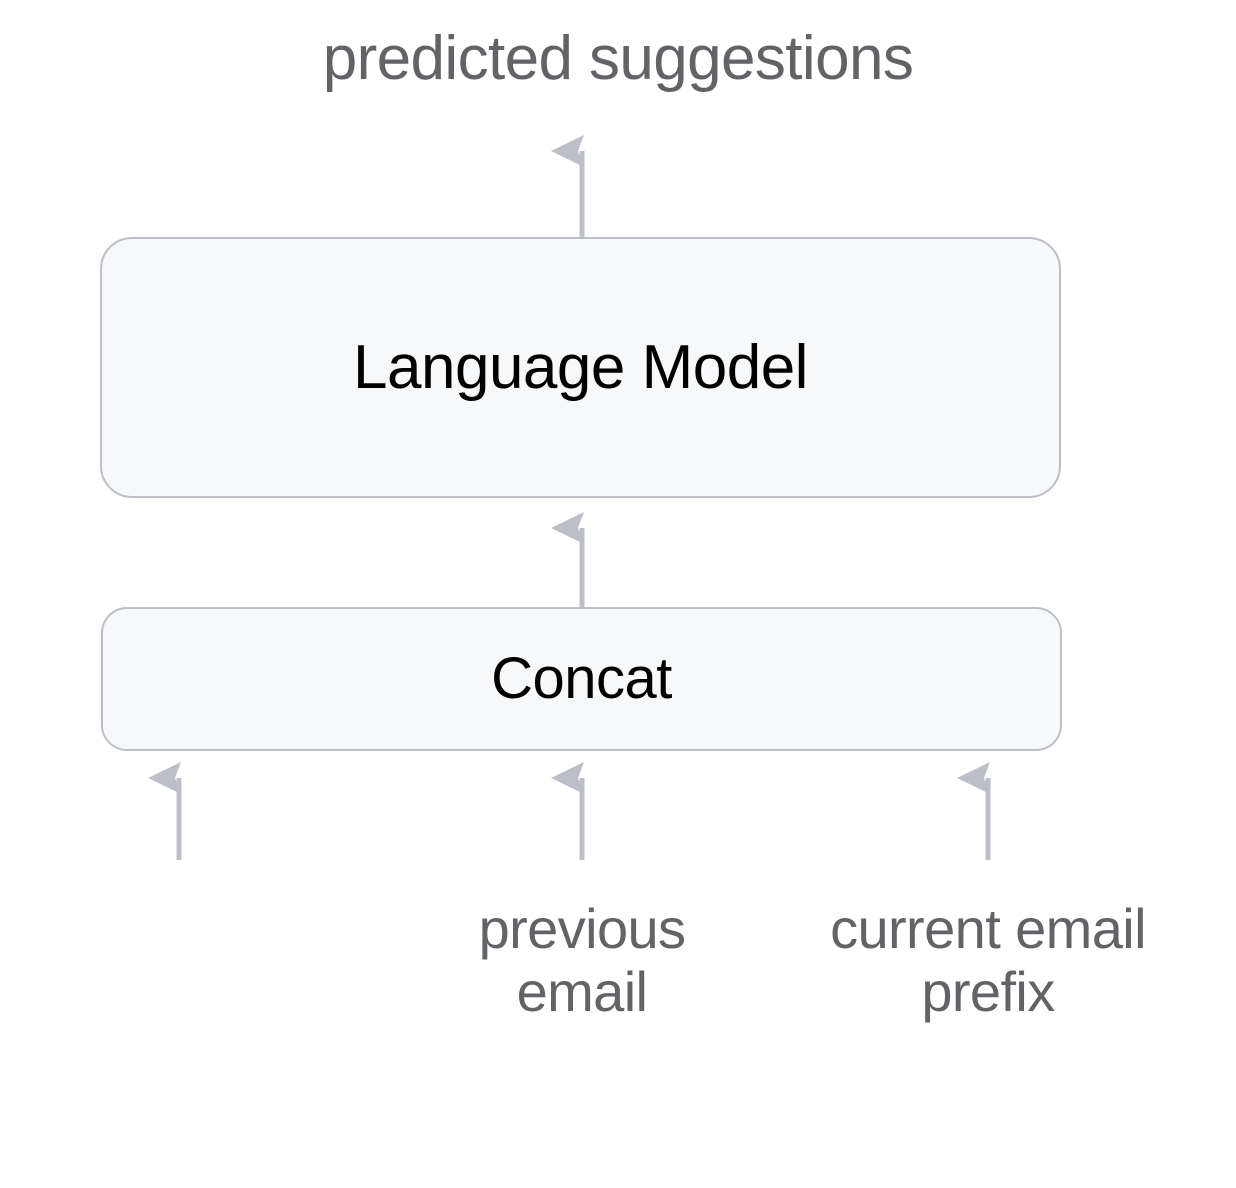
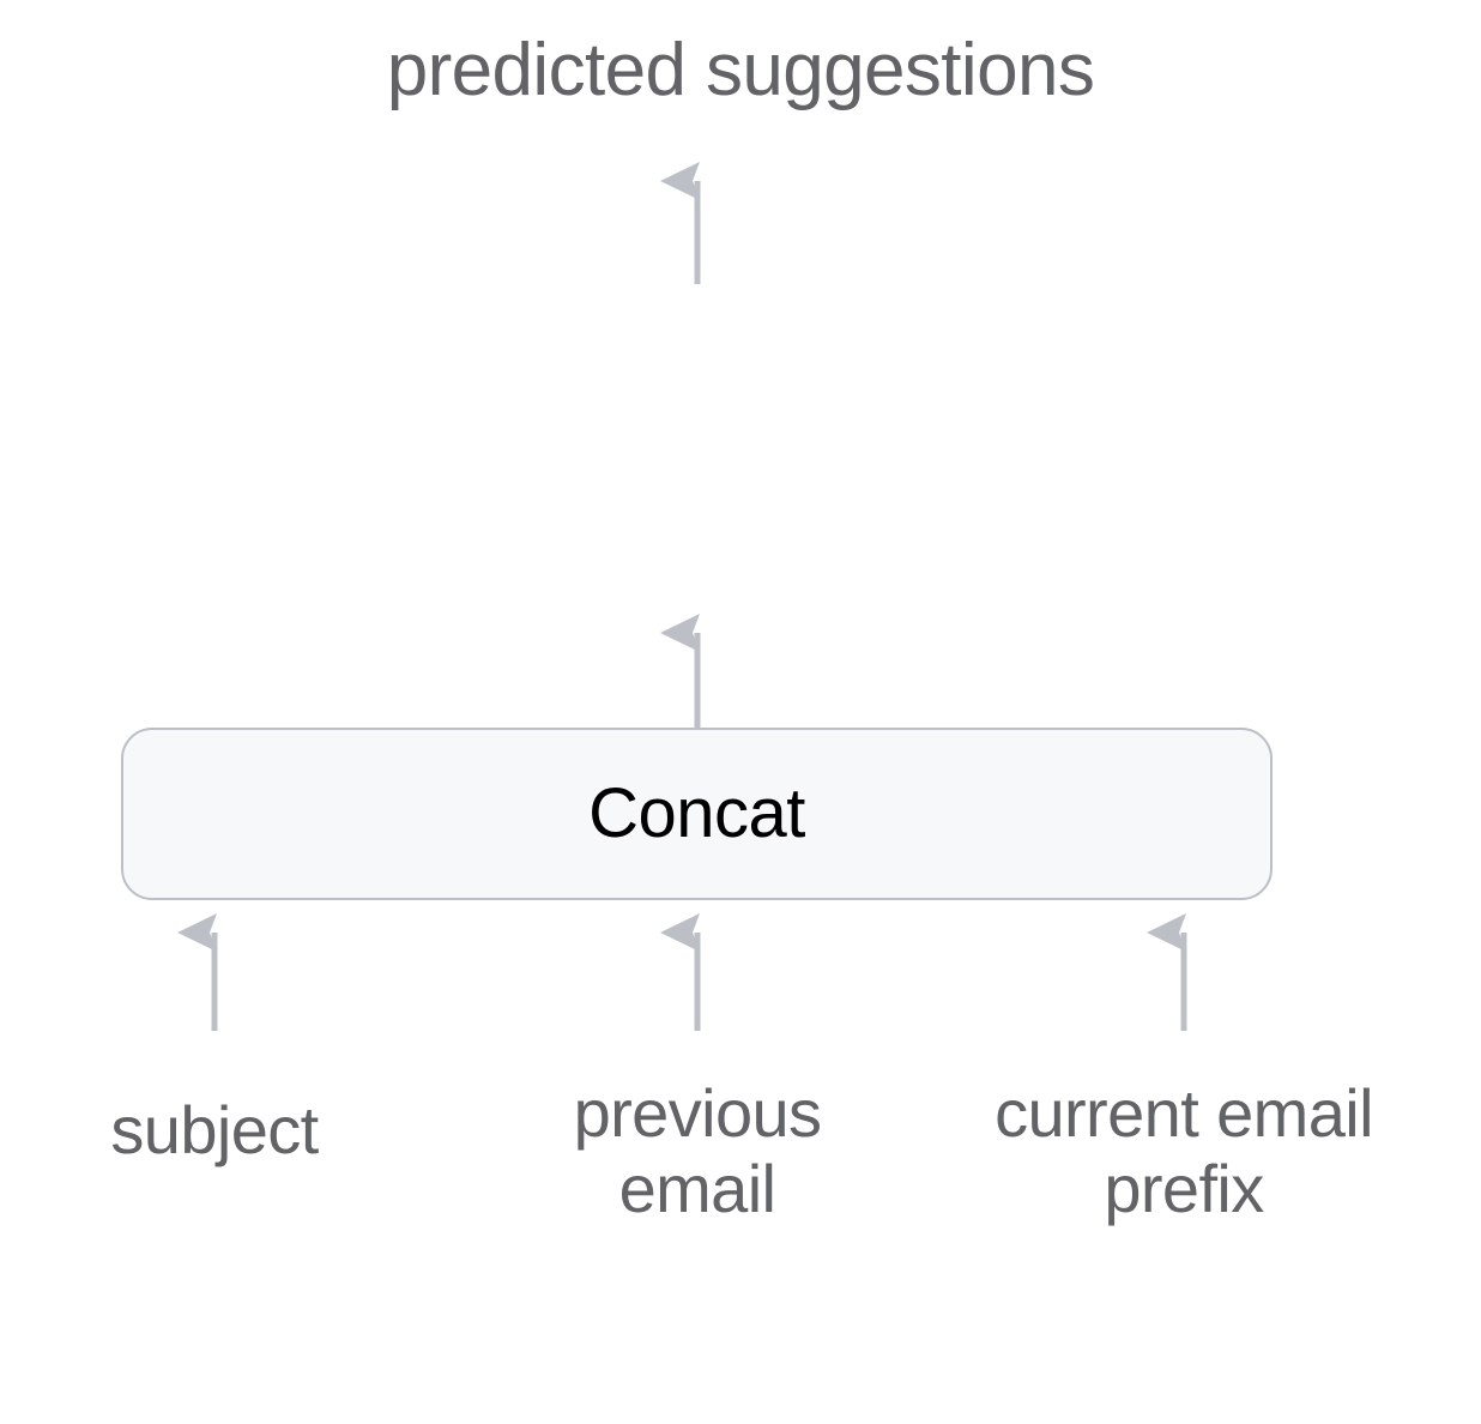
  predicted suggestions
- Language Model
  Concat
+ subject
  previous
  email
  current email
  prefix
